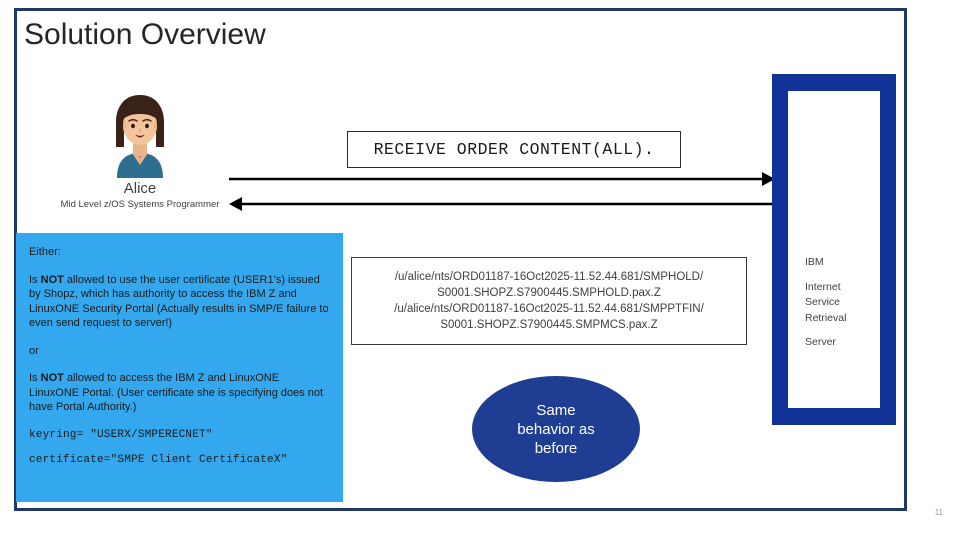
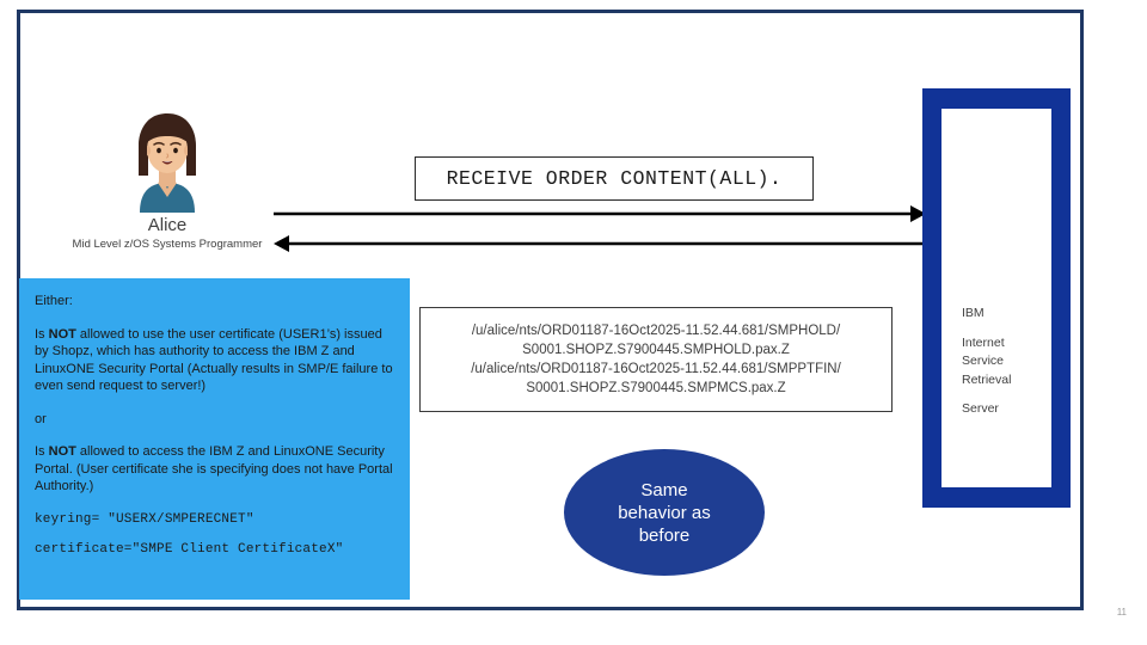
- Solution Overview
  Alice
  Mid Level z/OS Systems Programmer
  Either:
  Is NOT allowed to use the user certificate (USER1’s) issued by Shopz, which has authority to access the IBM Z and LinuxONE Security Portal (Actually results in SMP/E failure to even send request to server!)
  or
- Is NOT allowed to access the IBM Z and LinuxONE LinuxONE Portal. (User certificate she is specifying does not have Portal Authority.)
+ Is NOT allowed to access the IBM Z and LinuxONE Security Portal. (User certificate she is specifying does not have Portal Authority.)
  keyring= "USERX/SMPERECNET"
  certificate="SMPE Client CertificateX"
  RECEIVE ORDER CONTENT(ALL).
  /u/alice/nts/ORD01187-16Oct2025-11.52.44.681/SMPHOLD/
  S0001.SHOPZ.S7900445.SMPHOLD.pax.Z
  /u/alice/nts/ORD01187-16Oct2025-11.52.44.681/SMPPTFIN/
  S0001.SHOPZ.S7900445.SMPMCS.pax.Z
  Same
  behavior as
  before
  IBM
  Internet
  Service
  Retrieval
  Server
  11
